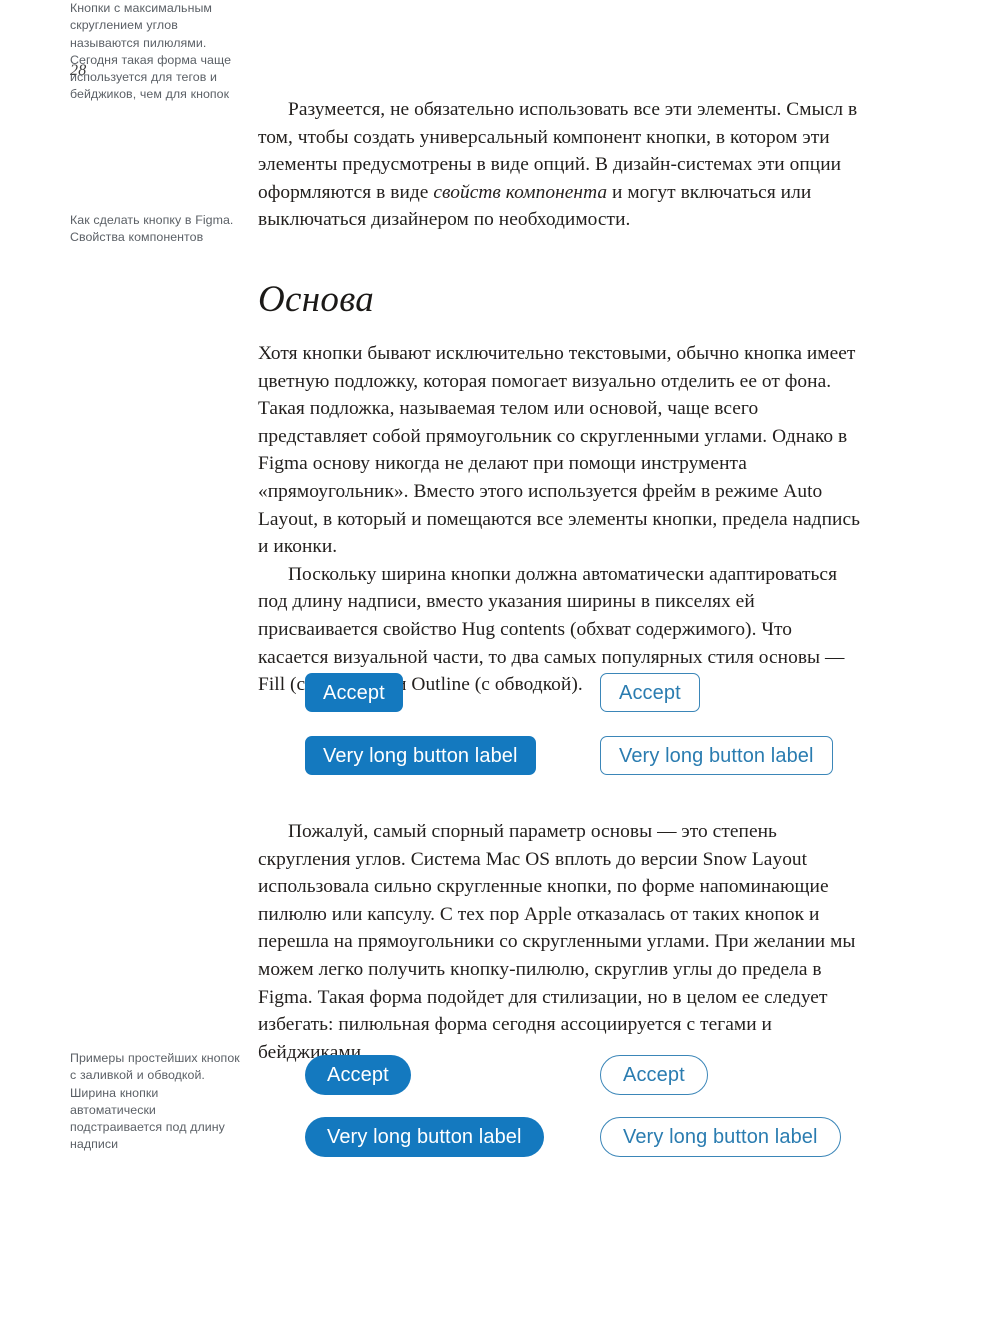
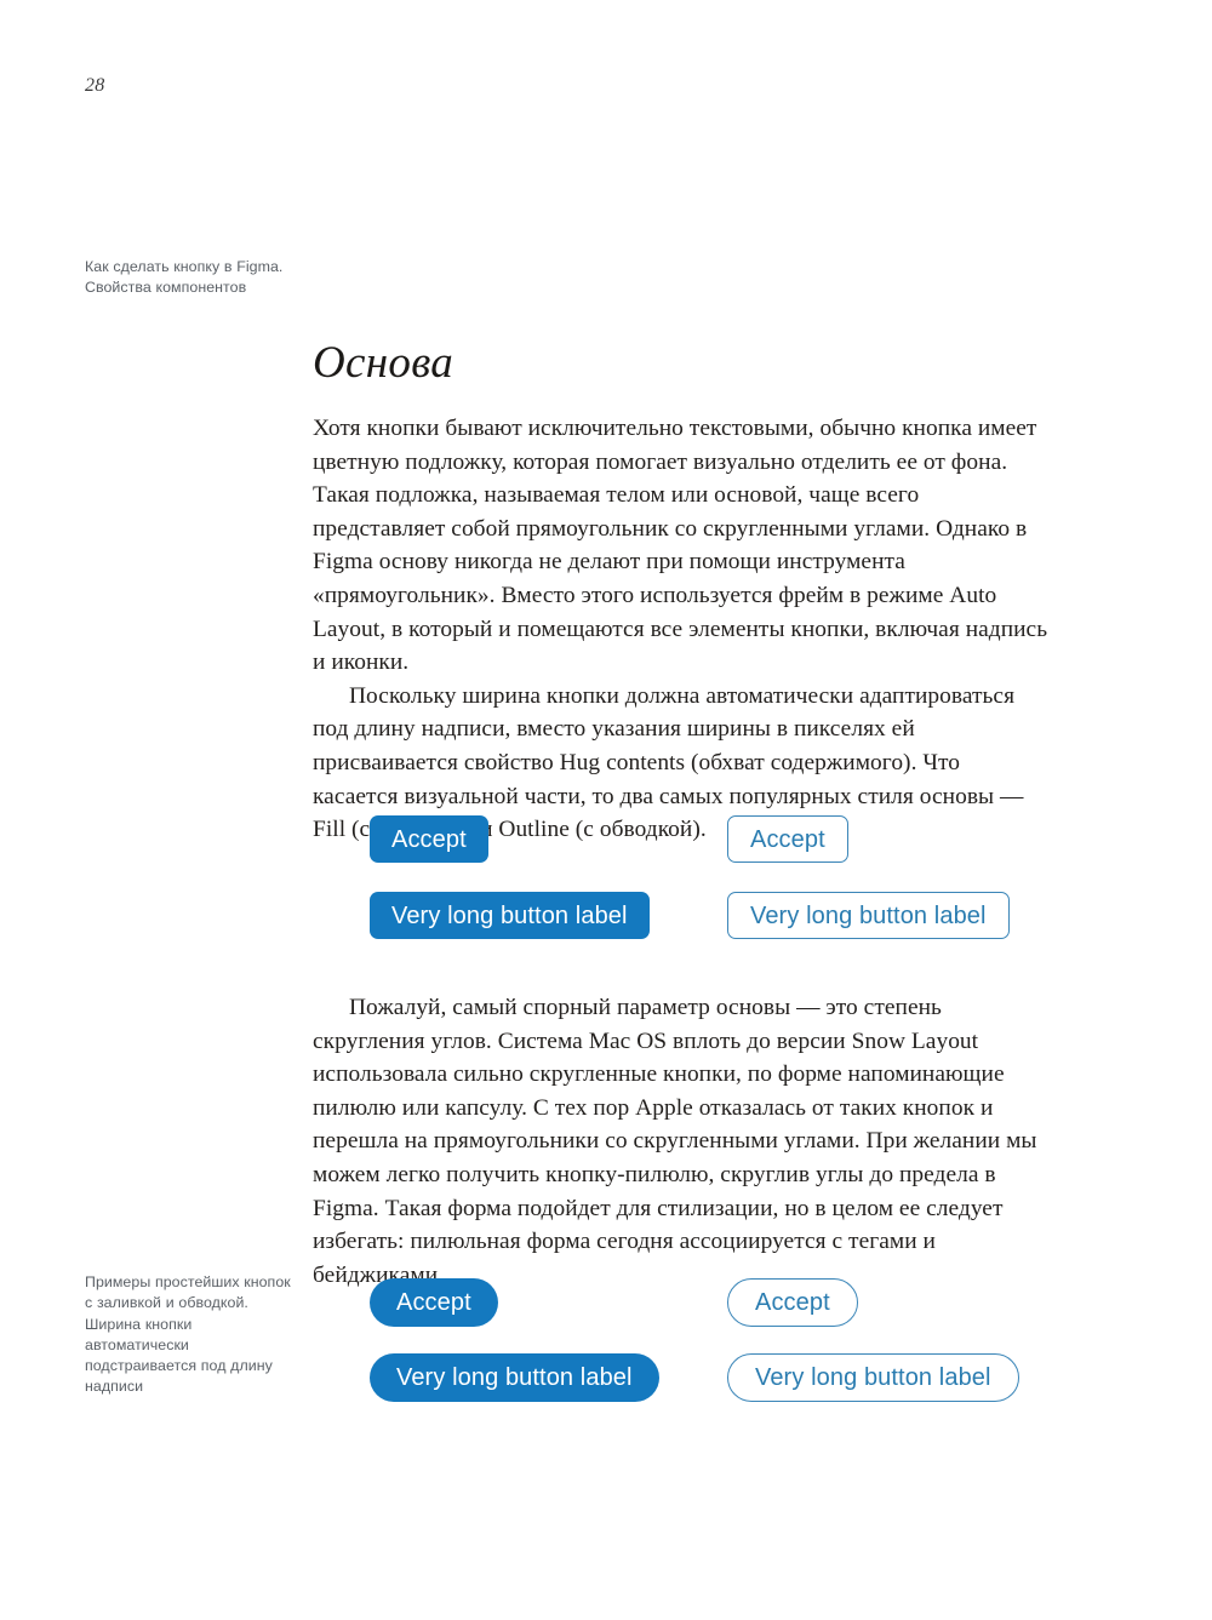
  28
  Как сделать кнопку в Figma. Свойства компонентов
- Разумеется, не обязательно использовать все эти элементы. Смысл в том, чтобы создать универсальный компонент кнопки, в котором эти элементы предусмотрены в виде опций. В дизайн-системах эти опции оформляются в виде свойств компонента и могут включаться или выключаться дизайнером по необходимости.
  Основа
- Хотя кнопки бывают исключительно текстовыми, обычно кнопка имеет цветную подложку, которая помогает визуально отделить ее от фона. Такая подложка, называемая телом или основой, чаще всего представляет собой прямоугольник со скругленными углами. Однако в Figma основу никогда не делают при помощи инструмента «прямоугольник». Вместо этого используется фрейм в режиме Auto Layout, в который и помещаются все элементы кнопки, предела надпись и иконки.
+ Хотя кнопки бывают исключительно текстовыми, обычно кнопка имеет цветную подложку, которая помогает визуально отделить ее от фона. Такая подложка, называемая телом или основой, чаще всего представляет собой прямоугольник со скругленными углами. Однако в Figma основу никогда не делают при помощи инструмента «прямоугольник». Вместо этого используется фрейм в режиме Auto Layout, в который и помещаются все элементы кнопки, включая надпись и иконки.
  Поскольку ширина кнопки должна автоматически адаптироваться под длину надписи, вместо указания ширины в пикселях ей присваивается свойство Hug contents (обхват содержимого). Что касается визуальной части, то два самых популярных стиля основы — Fill (с Outline (с обводкой).
  Примеры простейших кнопок с заливкой и обводкой. Ширина кнопки автоматически подстраивается под длину надписи
  Accept
  Accept
  Very long button label
  Very long button label
  Пожалуй, самый спорный параметр основы — это степень скругления углов. Система Mac OS вплоть до версии Snow Layout использовала сильно скругленные кнопки, по форме напоминающие пилюлю или капсулу. С тех пор Apple отказалась от таких кнопок и перешла на прямоугольники со скругленными углами. При желании мы можем легко получить кнопку-пилюлю, скруглив углы до предела в Figma. Такая форма подойдет для стилизации, но в целом ее следует избегать: пилюльная форма сегодня ассоциируется с тегами и бейджиками.
- Кнопки с максимальным скруглением углов называются пилюлями. Сегодня такая форма чаще используется для тегов и бейджиков, чем для кнопок
  Accept
  Accept
  Very long button label
  Very long button label
